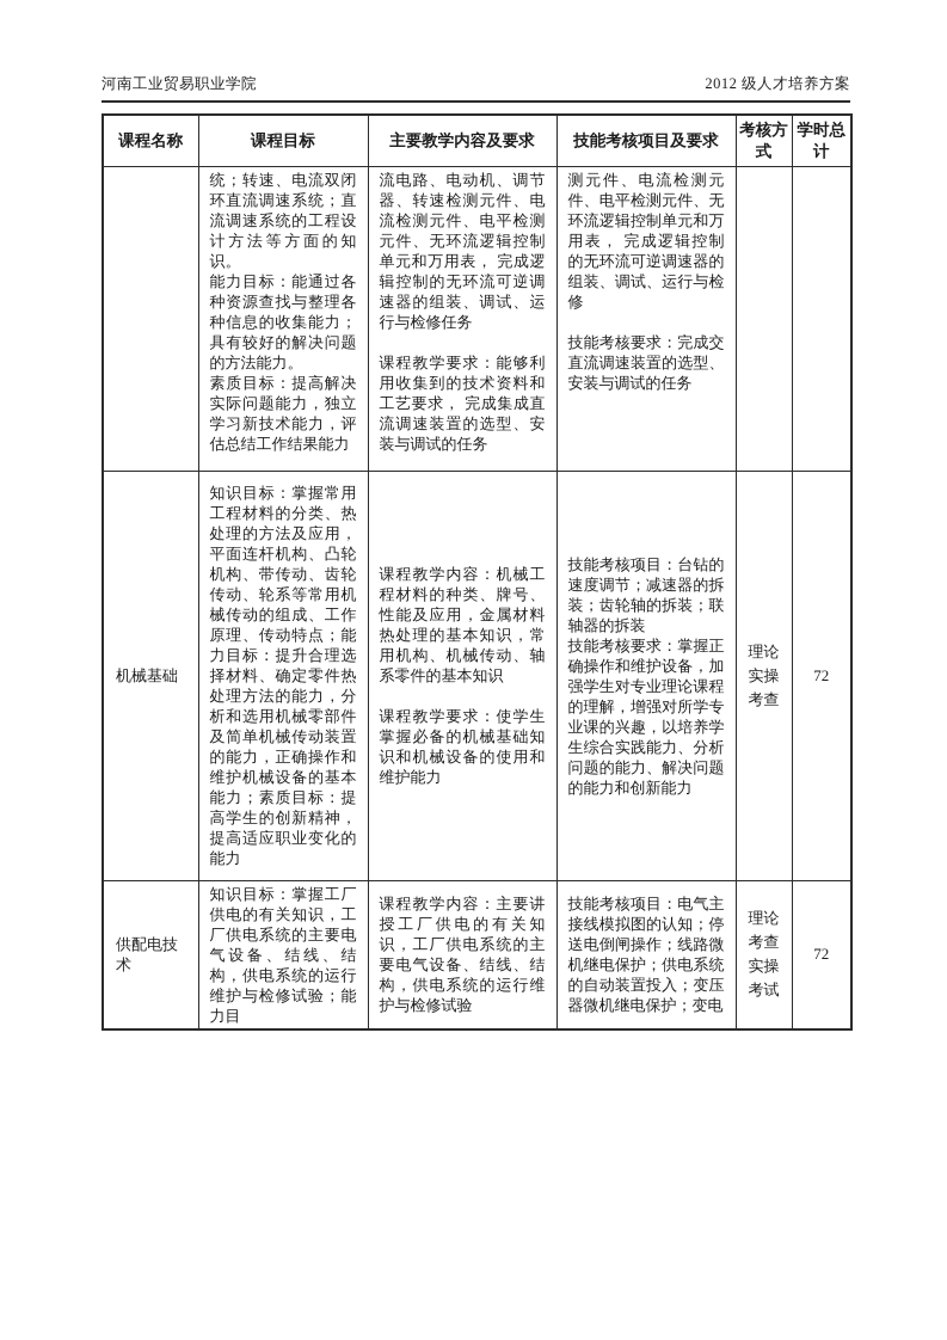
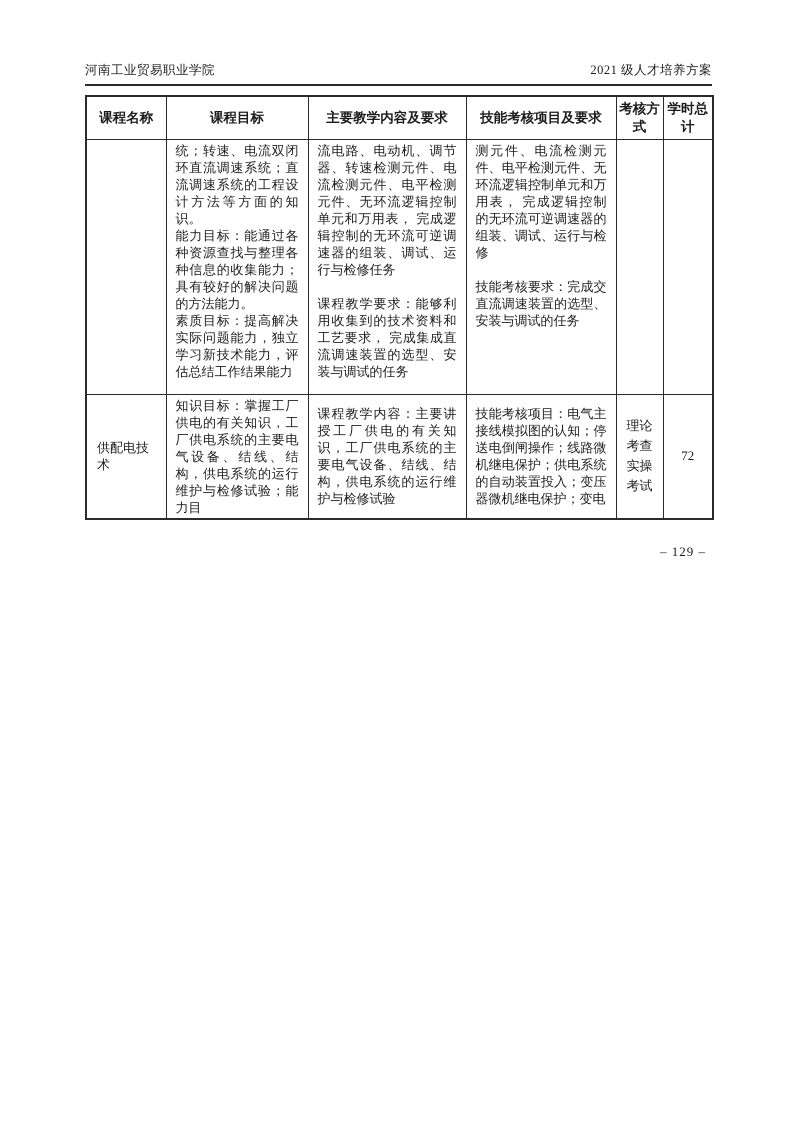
  河南工业贸易职业学院
- 2012 级人才培养方案
+ 2021 级人才培养方案
  课程名称	课程目标	主要教学内容及要求	技能考核项目及要求	考核方式	学时总计
  	统；转速、电流双闭环直流调速系统；直流调速系统的工程设计方法等方面的知识。 能力目标：能通过各种资源查找与整理各种信息的收集能力；具有较好的解决问题的方法能力。 素质目标：提高解决实际问题能力，独立学习新技术能力，评估总结工作结果能力	流电路、电动机、调节器、转速检测元件、电流检测元件、电平检测元件、无环流逻辑控制单元和万用表， 完成逻辑控制的无环流可逆调速器的组装、调试、运行与检修任务 课程教学要求：能够利用收集到的技术资料和工艺要求， 完成集成直流调速装置的选型、安装与调试的任务	测元件、电流检测元件、电平检测元件、无环流逻辑控制单元和万用表， 完成逻辑控制的无环流可逆调速器的组装、调试、运行与检修 技能考核要求：完成交直流调速装置的选型、安装与调试的任务
- 机械基础	知识目标：掌握常用工程材料的分类、热处理的方法及应用，平面连杆机构、凸轮机构、带传动、齿轮传动、轮系等常用机械传动的组成、工作原理、传动特点；能力目标：提升合理选择材料、确定零件热处理方法的能力，分析和选用机械零部件及简单机械传动装置的能力，正确操作和维护机械设备的基本能力；素质目标：提高学生的创新精神，提高适应职业变化的能力	课程教学内容：机械工程材料的种类、牌号、性能及应用，金属材料热处理的基本知识，常用机构、机械传动、轴系零件的基本知识 课程教学要求：使学生掌握必备的机械基础知识和机械设备的使用和维护能力	技能考核项目：台钻的速度调节；减速器的拆装；齿轮轴的拆装；联轴器的拆装 技能考核要求：掌握正确操作和维护设备，加强学生对专业理论课程的理解，增强对所学专业课的兴趣，以培养学生综合实践能力、分析问题的能力、解决问题的能力和创新能力	理论 实操 考查	72
  供配电技术	知识目标：掌握工厂供电的有关知识，工厂供电系统的主要电气设备、结线、结构，供电系统的运行维护与检修试验；能力目	课程教学内容：主要讲授工厂供电的有关知识，工厂供电系统的主要电气设备、结线、结构，供电系统的运行维护与检修试验	技能考核项目：电气主接线模拟图的认知；停送电倒闸操作；线路微机继电保护；供电系统的自动装置投入；变压器微机继电保护；变电	理论 考查 实操 考试	72
+ – 129 –
